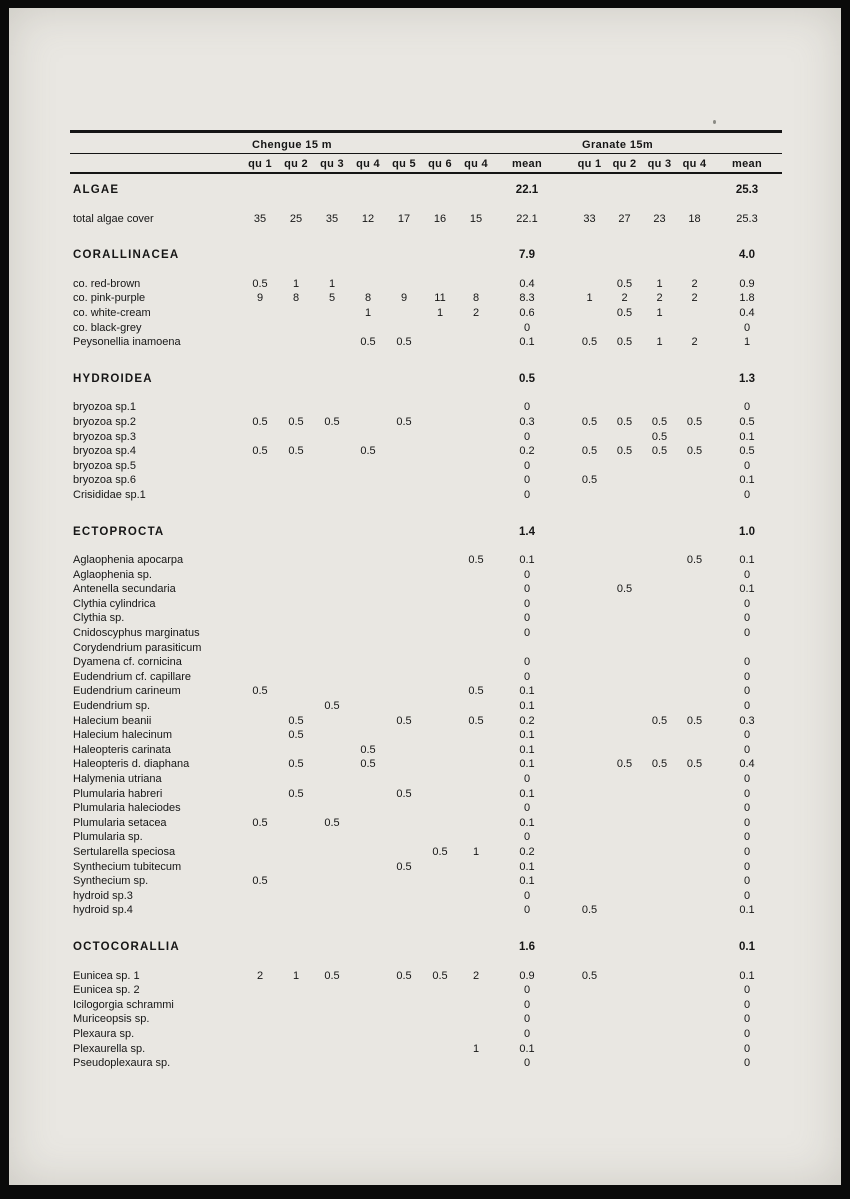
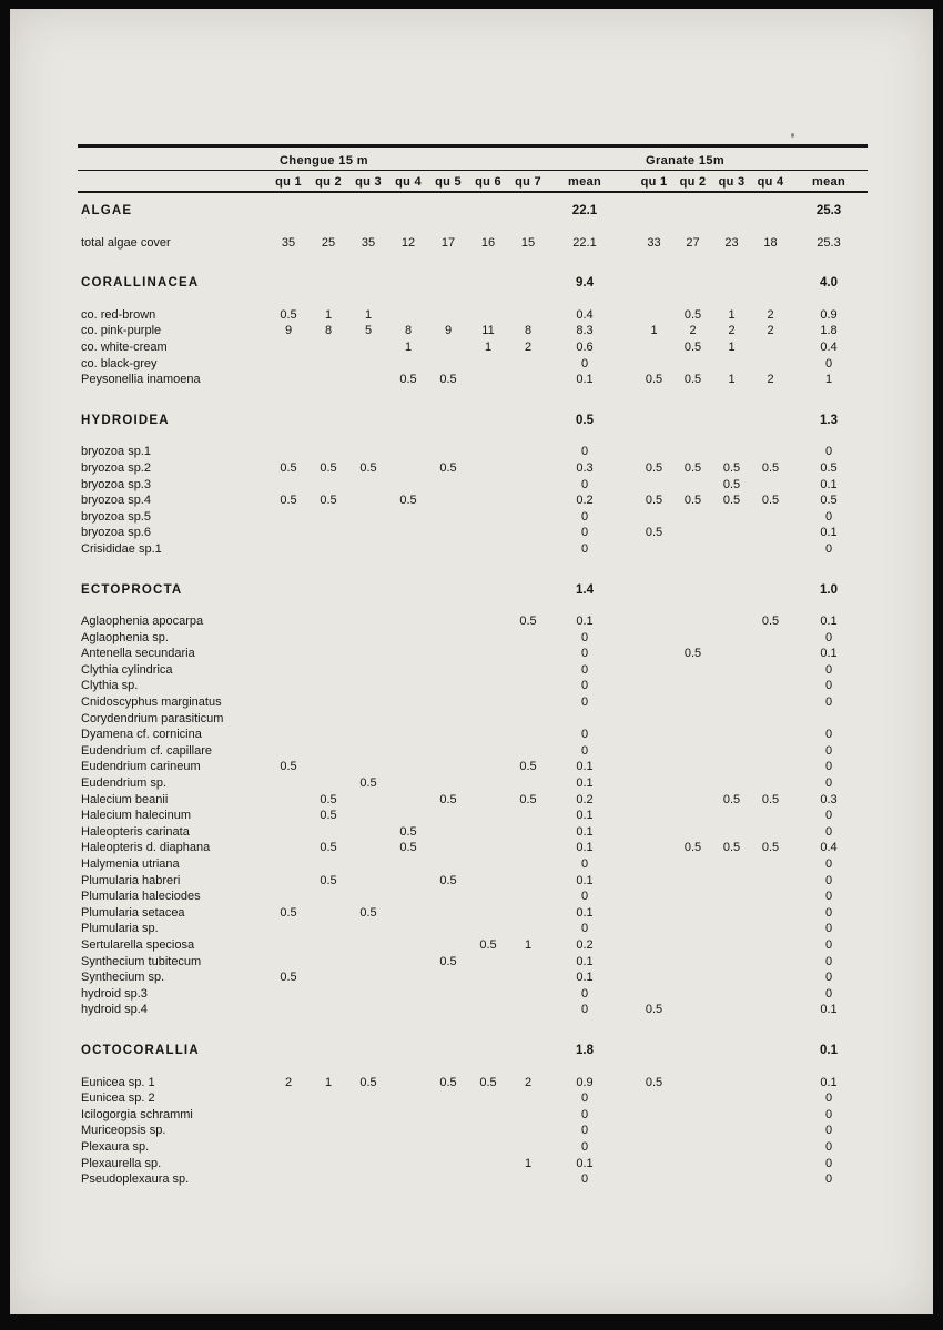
  	Chengue 15 m		Granate 15m
- 	qu 1	qu 2	qu 3	qu 4	qu 5	qu 6	qu 4	mean		qu 1	qu 2	qu 3	qu 4	mean
+ 	qu 1	qu 2	qu 3	qu 4	qu 5	qu 6	qu 7	mean		qu 1	qu 2	qu 3	qu 4	mean
  ALGAE		22.1			25.3
  total algae cover	35	25	35	12	17	16	15	22.1		33	27	23	18	25.3
- CORALLINACEA		7.9			4.0
+ CORALLINACEA		9.4			4.0
  co. red-brown	0.5	1	1					0.4			0.5	1	2	0.9
  co. pink-purple	9	8	5	8	9	11	8	8.3		1	2	2	2	1.8
  co. white-cream				1		1	2	0.6			0.5	1		0.4
  co. black-grey								0						0
  Peysonellia inamoena				0.5	0.5			0.1		0.5	0.5	1	2	1
  HYDROIDEA		0.5			1.3
  bryozoa sp.1								0						0
  bryozoa sp.2	0.5	0.5	0.5		0.5			0.3		0.5	0.5	0.5	0.5	0.5
  bryozoa sp.3								0				0.5		0.1
  bryozoa sp.4	0.5	0.5		0.5				0.2		0.5	0.5	0.5	0.5	0.5
  bryozoa sp.5								0						0
  bryozoa sp.6								0		0.5				0.1
  Crisididae sp.1								0						0
  ECTOPROCTA		1.4			1.0
  Aglaophenia apocarpa							0.5	0.1					0.5	0.1
  Aglaophenia sp.								0						0
  Antenella secundaria								0			0.5			0.1
  Clythia cylindrica								0						0
  Clythia sp.								0						0
  Cnidoscyphus marginatus								0						0
  Corydendrium parasiticum
  Dyamena cf. cornicina								0						0
  Eudendrium cf. capillare								0						0
  Eudendrium carineum	0.5						0.5	0.1						0
  Eudendrium sp.			0.5					0.1						0
  Halecium beanii		0.5			0.5		0.5	0.2				0.5	0.5	0.3
  Halecium halecinum		0.5						0.1						0
  Haleopteris carinata				0.5				0.1						0
  Haleopteris d. diaphana		0.5		0.5				0.1			0.5	0.5	0.5	0.4
  Halymenia utriana								0						0
  Plumularia habreri		0.5			0.5			0.1						0
  Plumularia haleciodes								0						0
  Plumularia setacea	0.5		0.5					0.1						0
  Plumularia sp.								0						0
  Sertularella speciosa						0.5	1	0.2						0
  Synthecium tubitecum					0.5			0.1						0
  Synthecium sp.	0.5							0.1						0
  hydroid sp.3								0						0
  hydroid sp.4								0		0.5				0.1
- OCTOCORALLIA		1.6			0.1
+ OCTOCORALLIA		1.8			0.1
  Eunicea sp. 1	2	1	0.5		0.5	0.5	2	0.9		0.5				0.1
  Eunicea sp. 2								0						0
  Icilogorgia schrammi								0						0
  Muriceopsis sp.								0						0
  Plexaura sp.								0						0
  Plexaurella sp.							1	0.1						0
  Pseudoplexaura sp.								0						0
